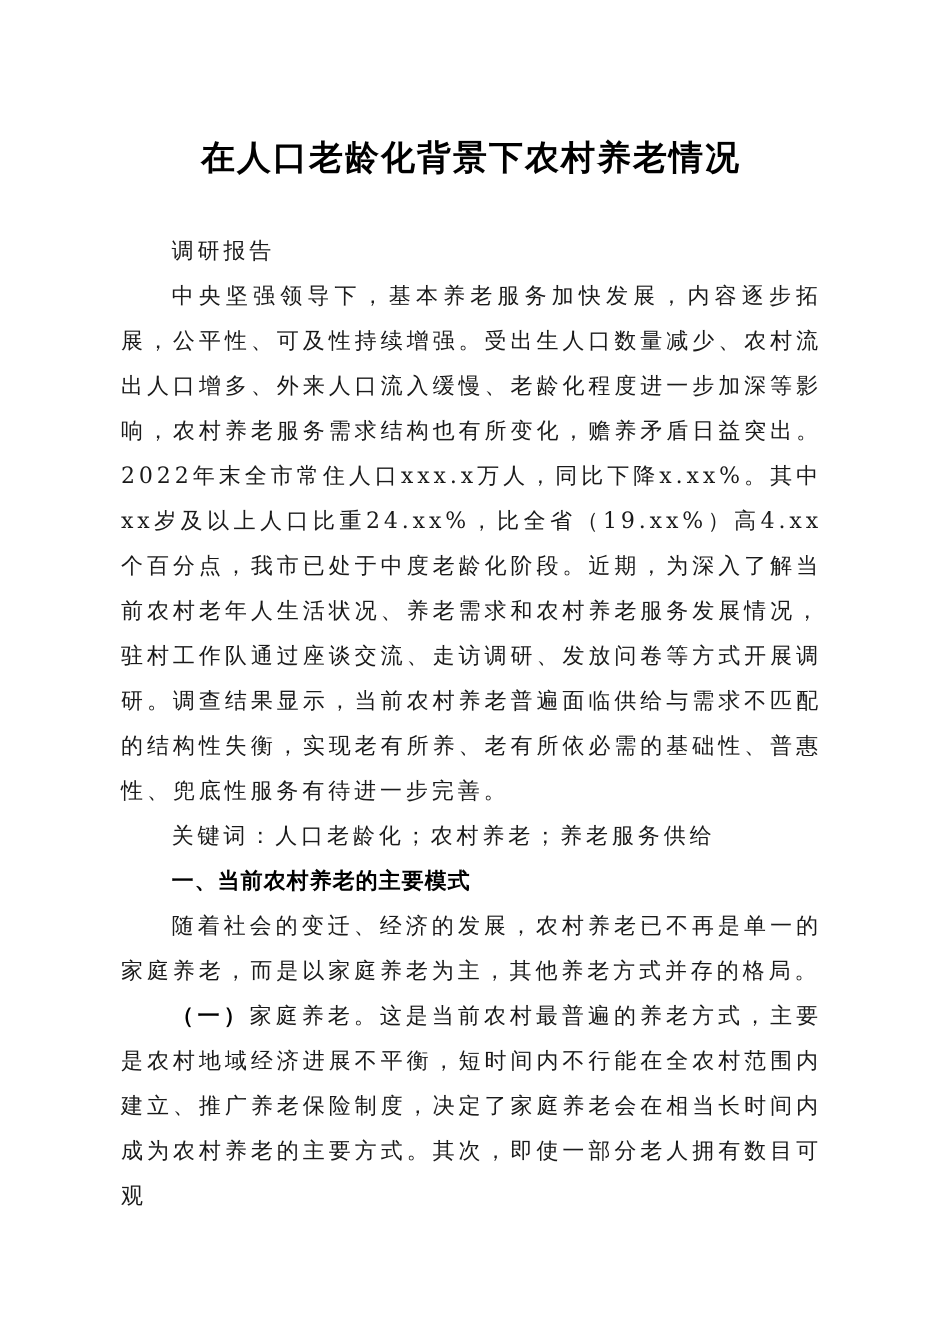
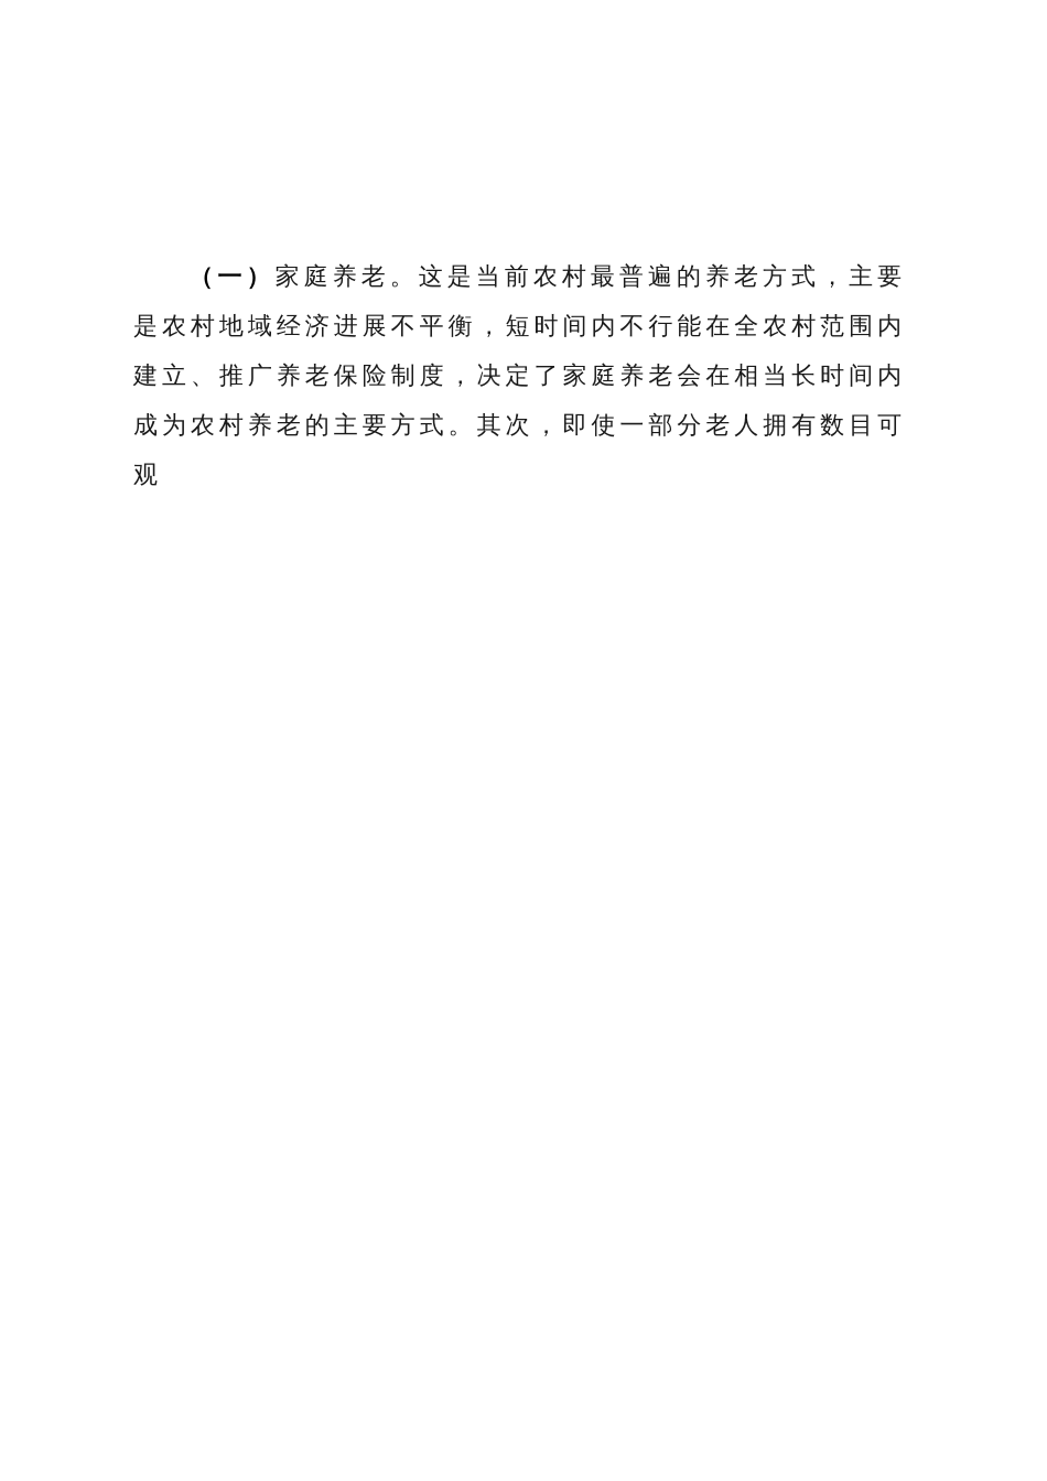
- 在人口老龄化背景下农村养老情况
- 调研报告
- 中央坚强领导下，基本养老服务加快发展，内容逐步拓展，公平性、可及性持续增强。受出生人口数量减少、农村流出人口增多、外来人口流入缓慢、老龄化程度进一步加深等影响，农村养老服务需求结构也有所变化，赡养矛盾日益突出。2022年末全市常住人口xxx.x万人，同比下降x.xx%。其中xx岁及以上人口比重24.xx%，比全省（19.xx%）高4.xx个百分点，我市已处于中度老龄化阶段。近期，为深入了解当前农村老年人生活状况、养老需求和农村养老服务发展情况，驻村工作队通过座谈交流、走访调研、发放问卷等方式开展调研。调查结果显示，当前农村养老普遍面临供给与需求不匹配的结构性失衡，实现老有所养、老有所依必需的基础性、普惠性、兜底性服务有待进一步完善。
- 关键词：人口老龄化；农村养老；养老服务供给
- 一、当前农村养老的主要模式
- 随着社会的变迁、经济的发展，农村养老已不再是单一的家庭养老，而是以家庭养老为主，其他养老方式并存的格局。
  （一）家庭养老。这是当前农村最普遍的养老方式，主要是农村地域经济进展不平衡，短时间内不行能在全农村范围内建立、推广养老保险制度，决定了家庭养老会在相当长时间内成为农村养老的主要方式。其次，即使一部分老人拥有数目可观
